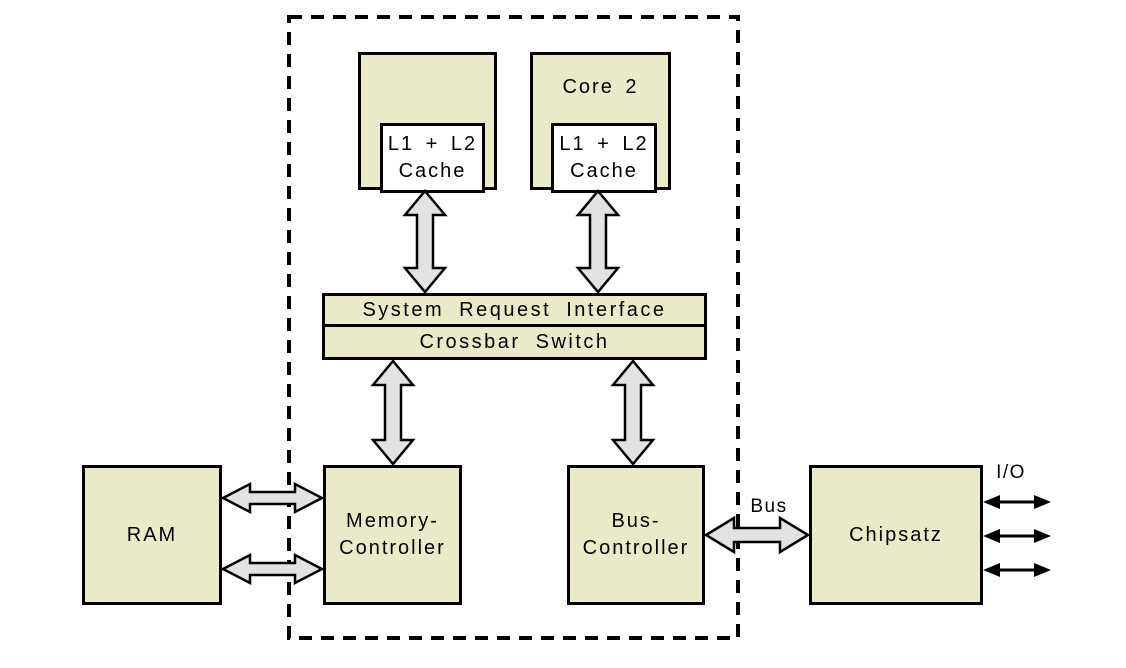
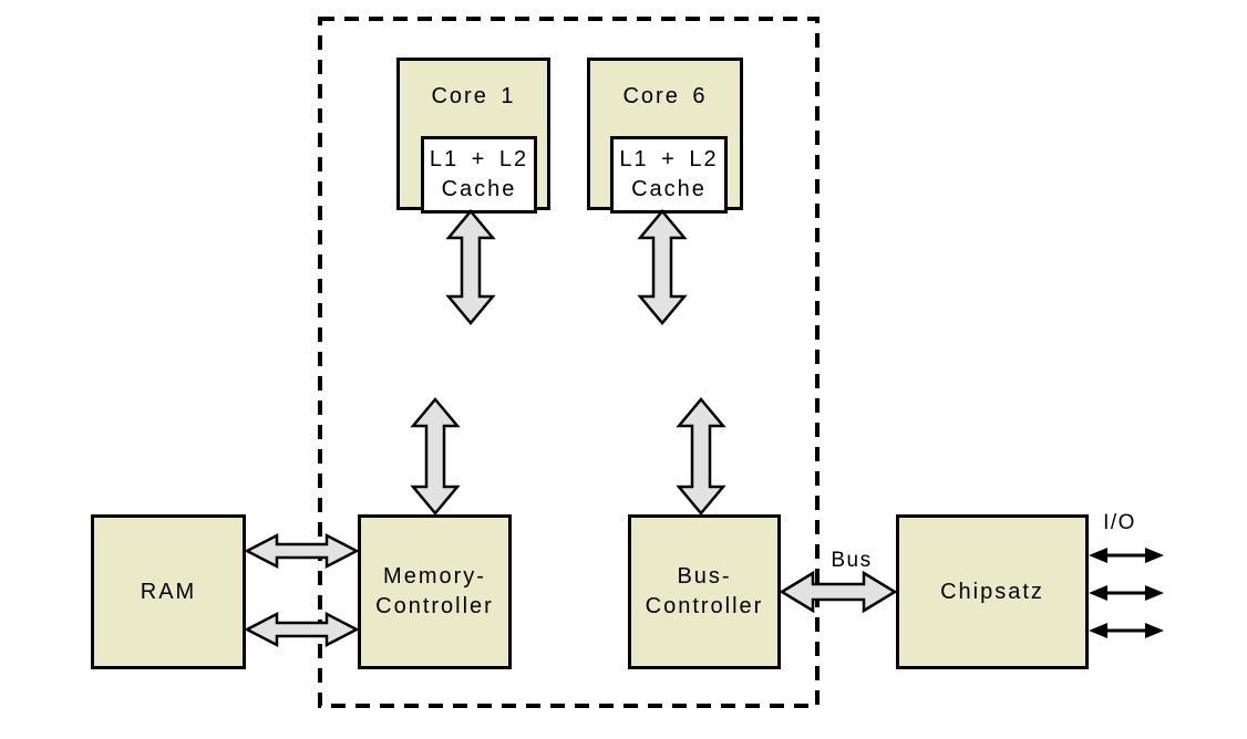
+ Core 1
  L1 + L2
  Cache
- Core 2
+ Core 6
  L1 + L2
  Cache
- System Request Interface
- Crossbar Switch
  RAM
  Memory-
  Controller
  Bus-
  Controller
  Chipsatz
  Bus
  I/O
